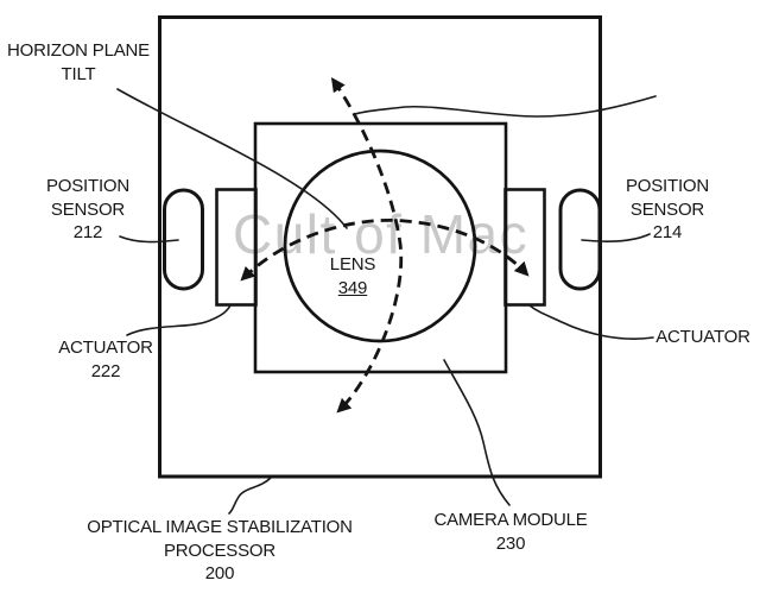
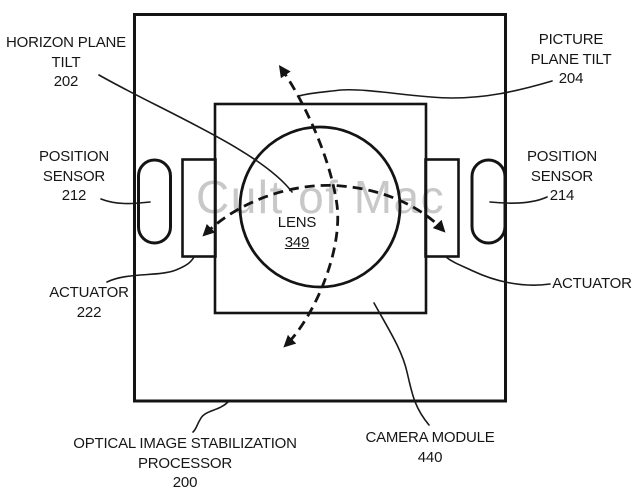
  Cut of Mac
  HORIZON PLANE
  TILT
+ 202
+ PICTURE
+ PLANE TILT
+ 204
  POSITION
  SENSOR
  212
  POSITION
  SENSOR
  214
  ACTUATOR
  222
  ACTUATOR
  LENS
  349
  CAMERA MODULE
- 230
+ 440
  OPTICAL IMAGE STABILIZATION
  PROCESSOR
  200
